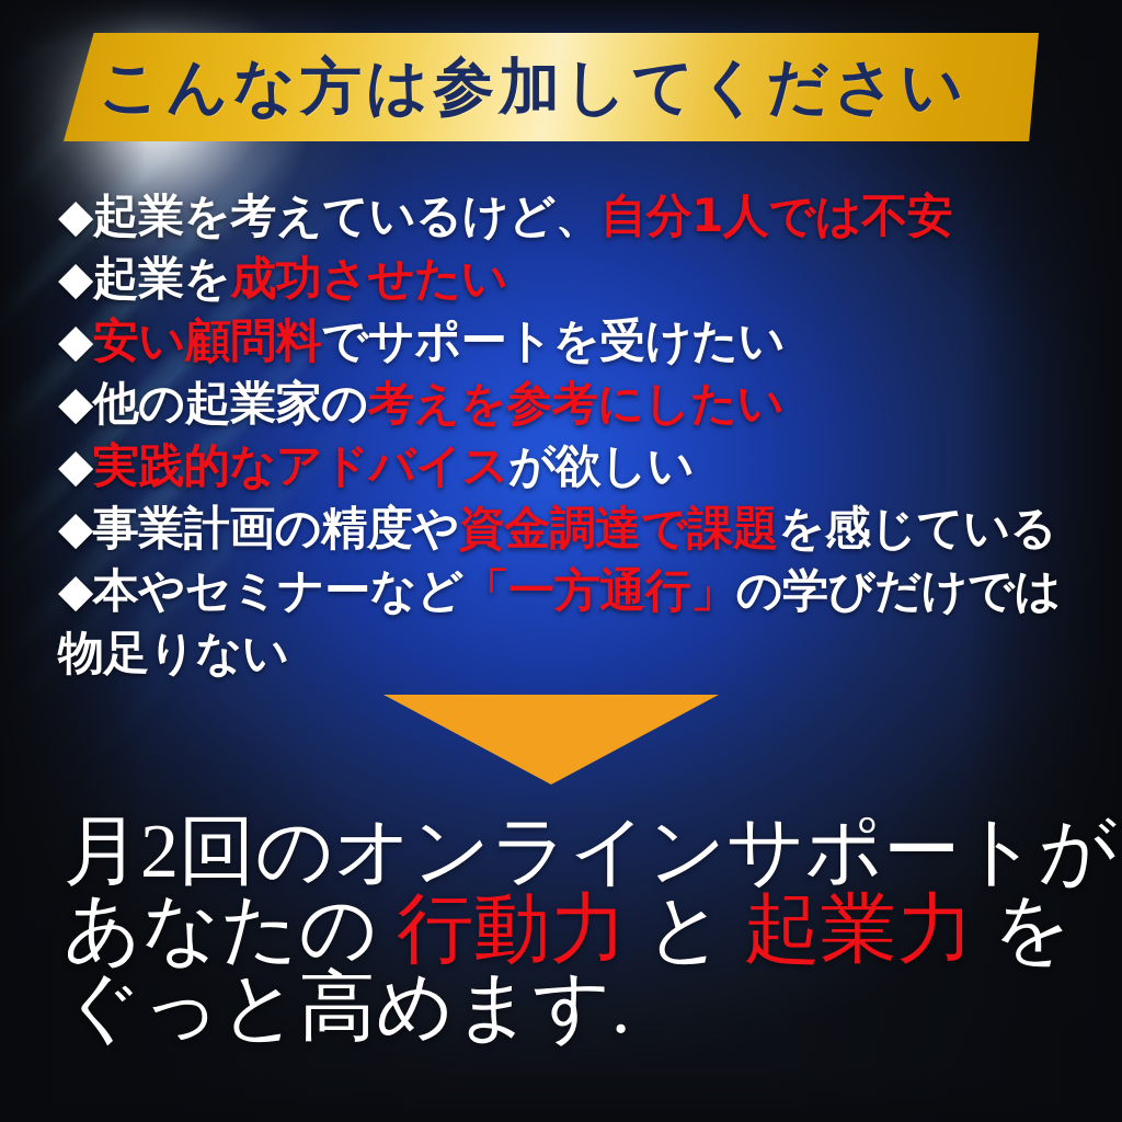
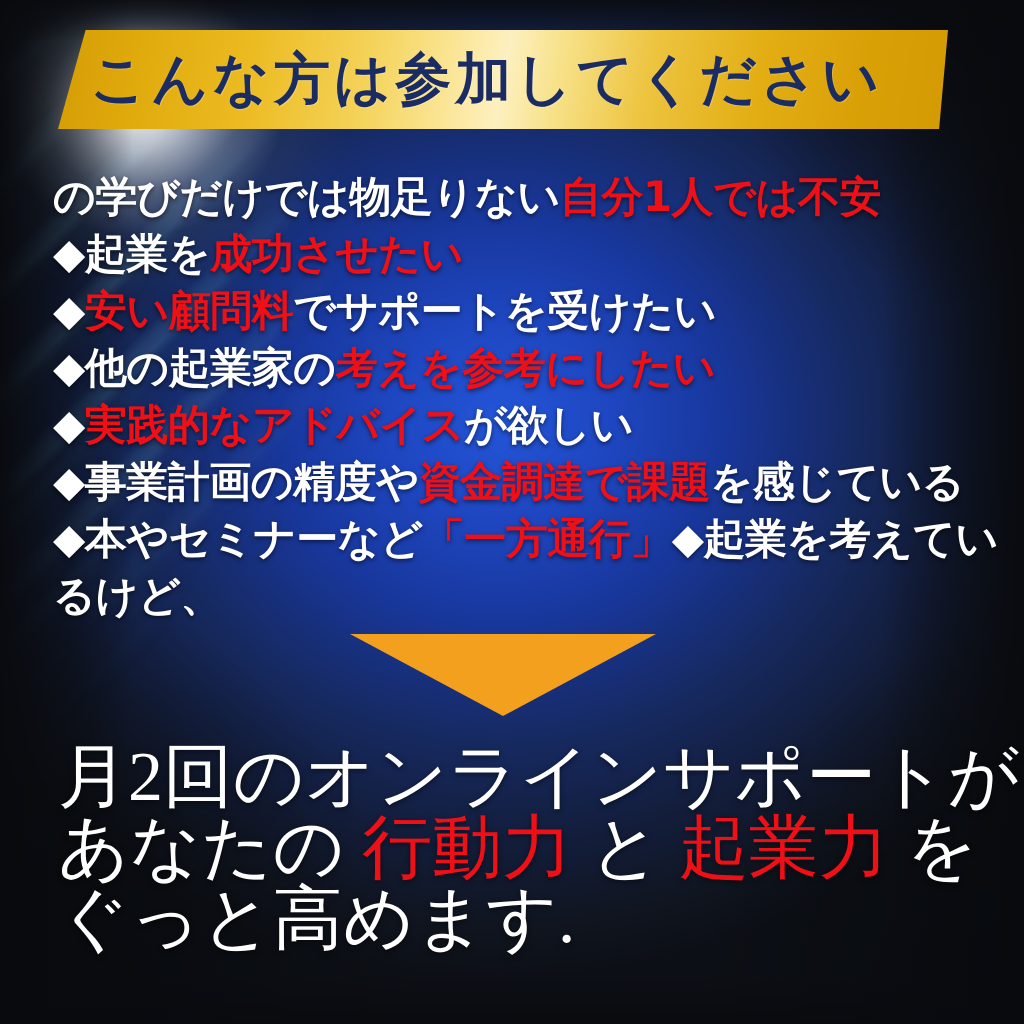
  こんな方は参加してください
- ◆起業を考えているけど、自分1人では不安
+ の学びだけでは物足りない自分1人では不安
  ◆起業を成功させたい
  ◆安い顧問料でサポートを受けたい
  ◆他の起業家の考えを参考にしたい
  ◆実践的なアドバイスが欲しい
  ◆事業計画の精度や資金調達で課題を感じている
- ◆本やセミナーなど「一方通行」の学びだけでは物足りない
+ ◆本やセミナーなど「一方通行」◆起業を考えているけど、
  月2回のオンラインサポートが
  あなたの 行動力 と 起業力 を
  ぐっと高めます.
